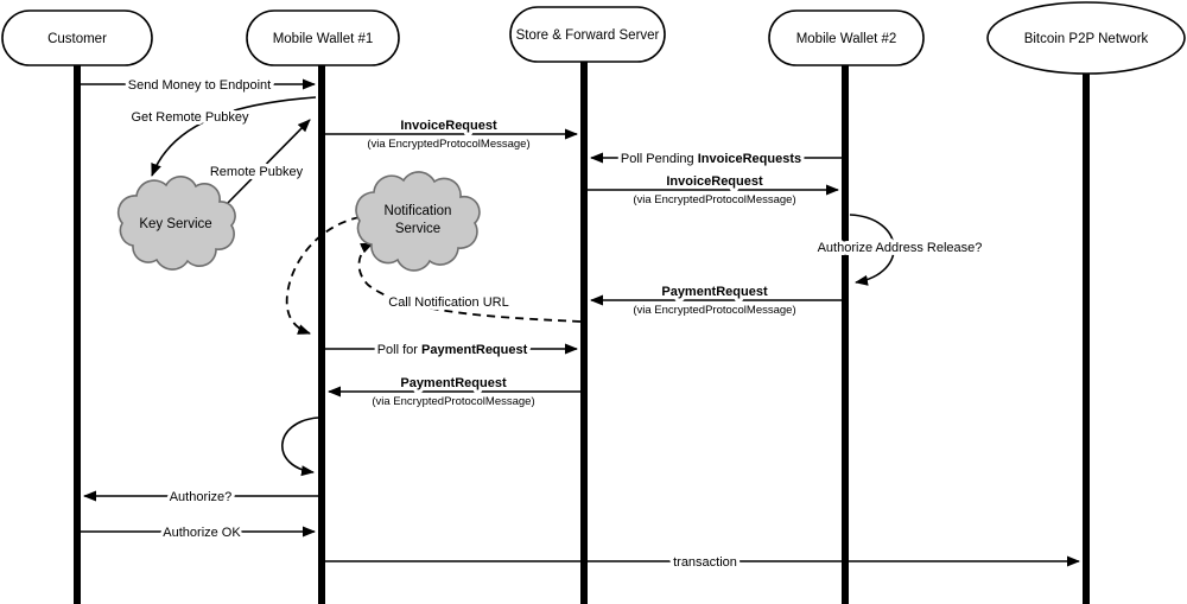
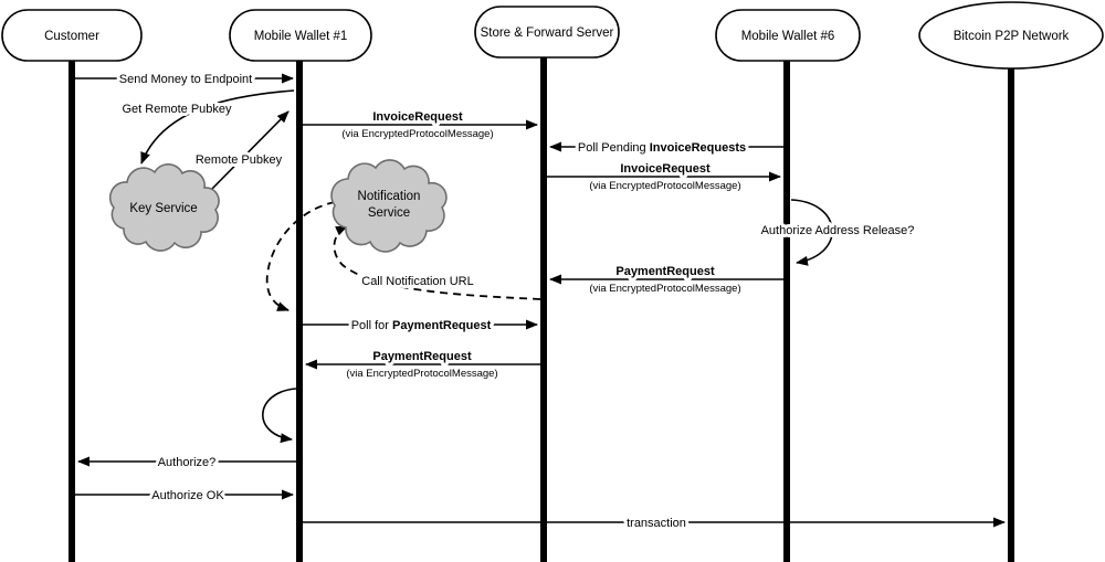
  Customer
  Mobile Wallet #1
  Store & Forward Server
- Mobile Wallet #2
+ Mobile Wallet #6
  Bitcoin P2P Network
  Key Service
  Notification
  Service
  Send Money to Endpoint
  Get Remote Pubkey
  Remote Pubkey
  InvoiceRequest
  (via EncryptedProtocolMessage)
  Poll Pending InvoiceRequests
  InvoiceRequest
  (via EncryptedProtocolMessage)
  Authorize Address Release?
  PaymentRequest
  (via EncryptedProtocolMessage)
  Call Notification URL
  Poll for PaymentRequest
  PaymentRequest
  (via EncryptedProtocolMessage)
  Authorize?
  Authorize OK
  transaction
